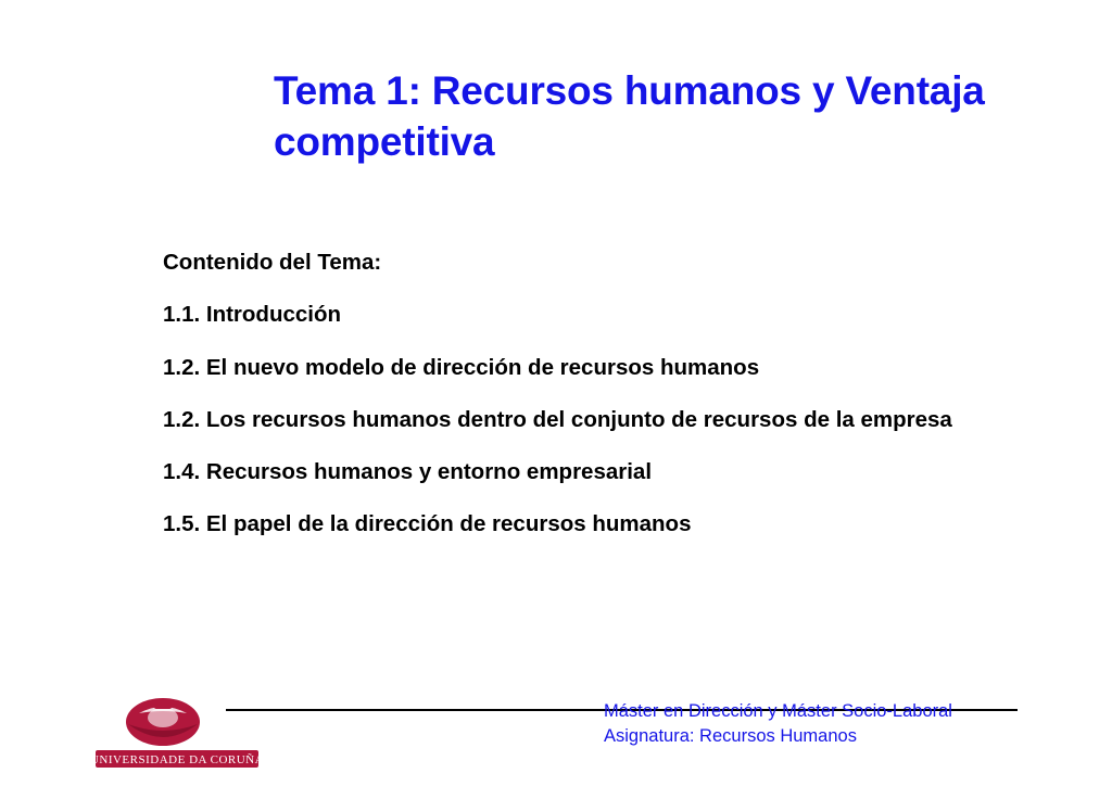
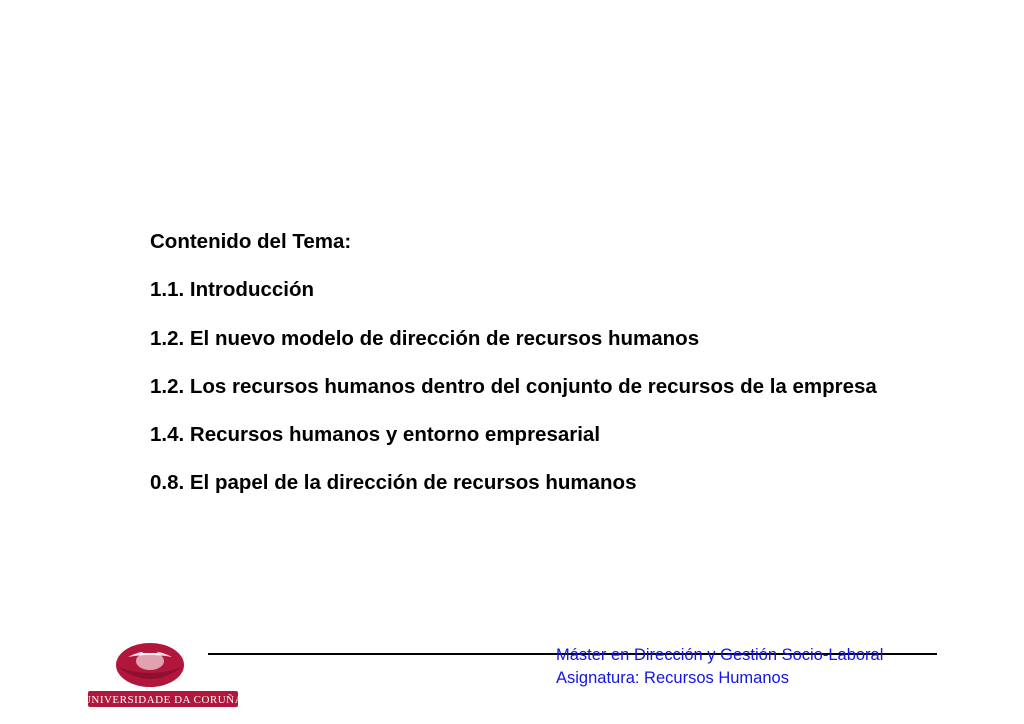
- Tema 1: Recursos humanos y Ventaja competitiva
  Contenido del Tema:
  1.1. Introducción
  1.2. El nuevo modelo de dirección de recursos humanos
  1.2. Los recursos humanos dentro del conjunto de recursos de la empresa
  1.4. Recursos humanos y entorno empresarial
- 1.5. El papel de la dirección de recursos humanos
+ 0.8. El papel de la dirección de recursos humanos
  UNIVERSIDADE DA CORUÑ
- Máster en Dirección y Máster Socio-Laboral
+ Máster en Dirección y Gestión Socio-Laboral
  Asignatura: Recursos Humanos
